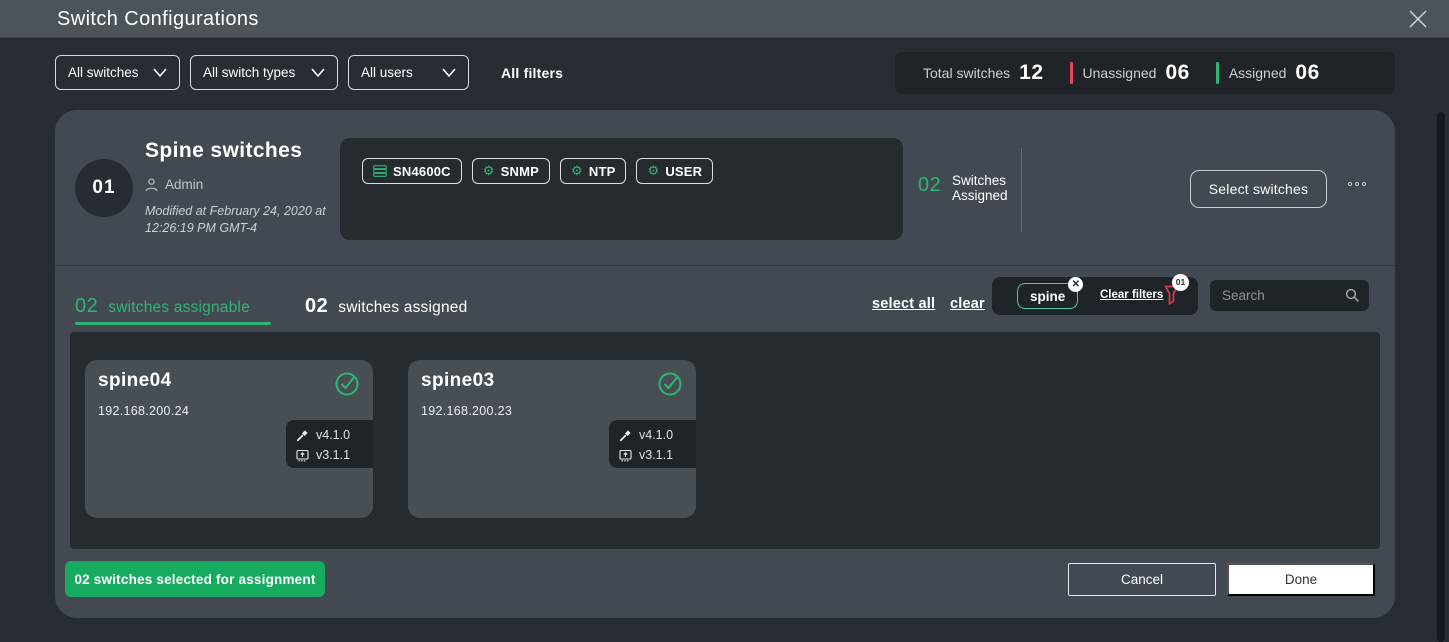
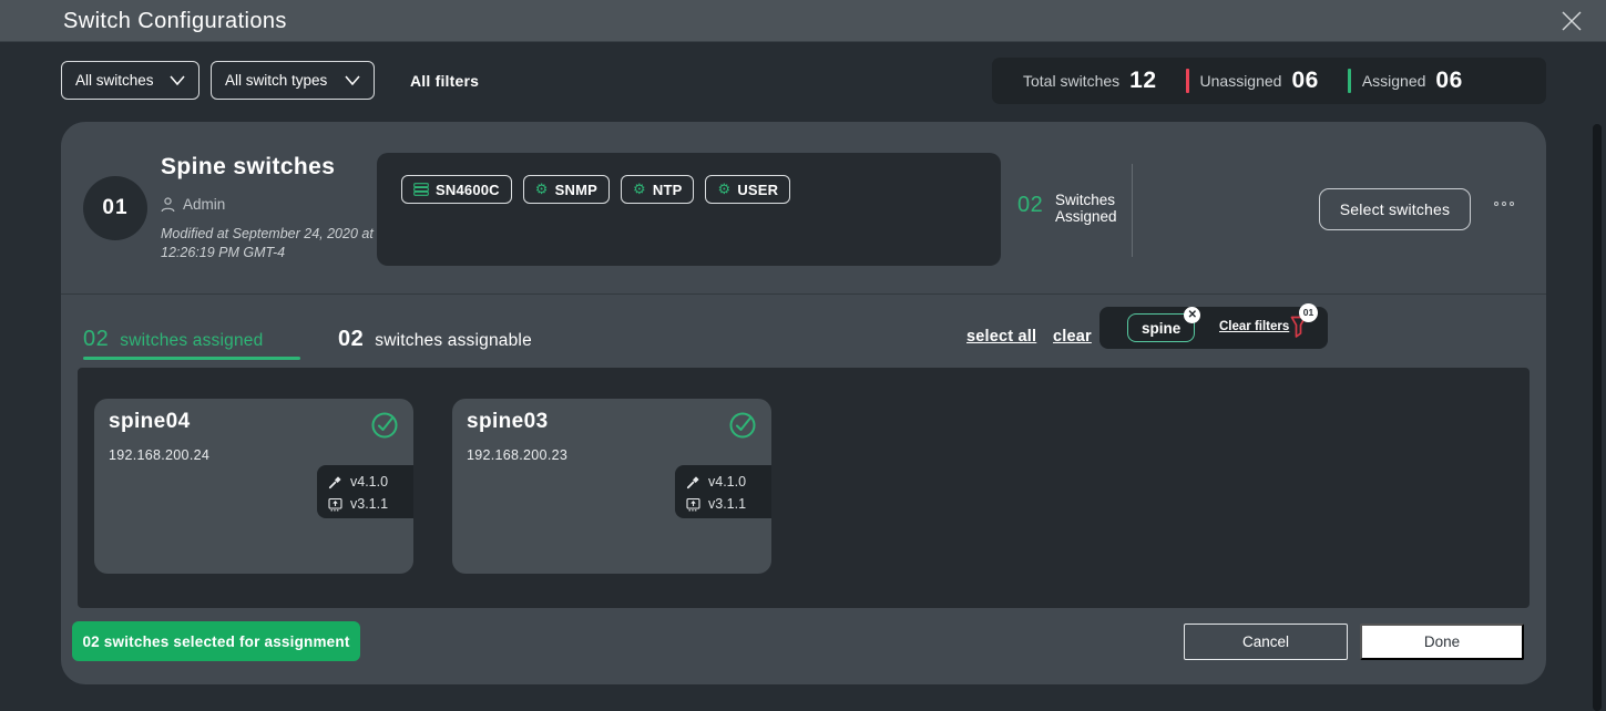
  Switch Configurations
  All switches
  All switch types
- All users
  All filters
  Total switches
  12
  Unassigned
  06
  Assigned
  06
  01
  Spine switches
  Admin
- Modified at February 24, 2020 at 12:26:19 PM GMT-4
+ Modified at September 24, 2020 at 12:26:19 PM GMT-4
  SN4600C
  ⚙
  SNMP
  ⚙
  NTP
  ⚙
  USER
  02
  Switches Assigned
  Select switches
  02
- switches assignable
+ switches assigned
  02
- switches assigned
+ switches assignable
  select all
  clear
  spine
  ✕
  Clear filters
  01
- Search
  spine04
  192.168.200.24
  v4.1.0
  v3.1.1
  spine03
  192.168.200.23
  v4.1.0
  v3.1.1
  02 switches selected for assignment
  Cancel
  Done
